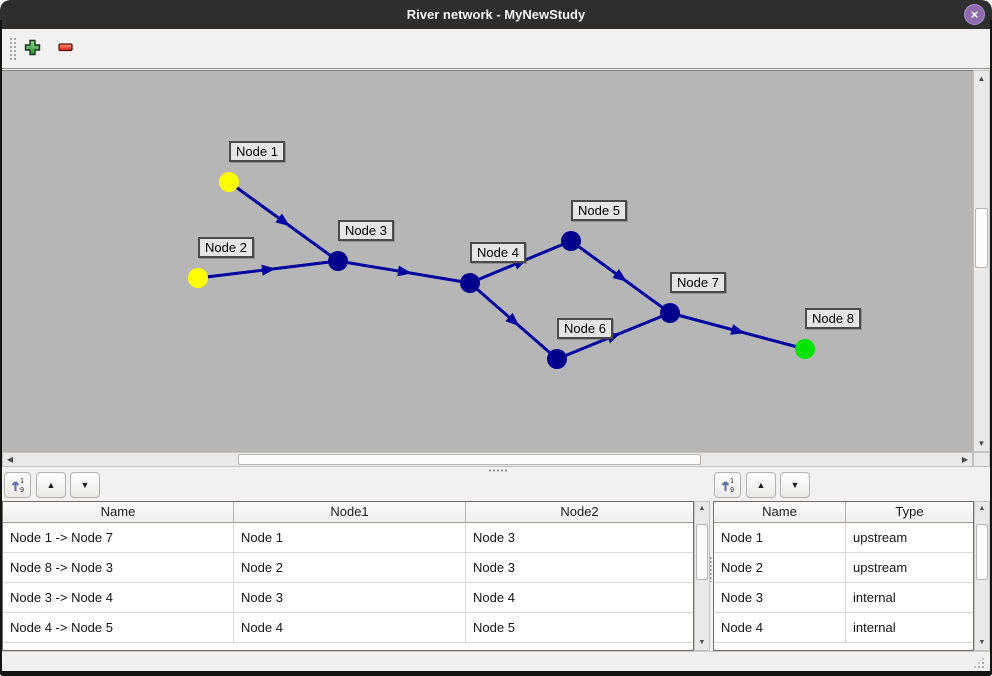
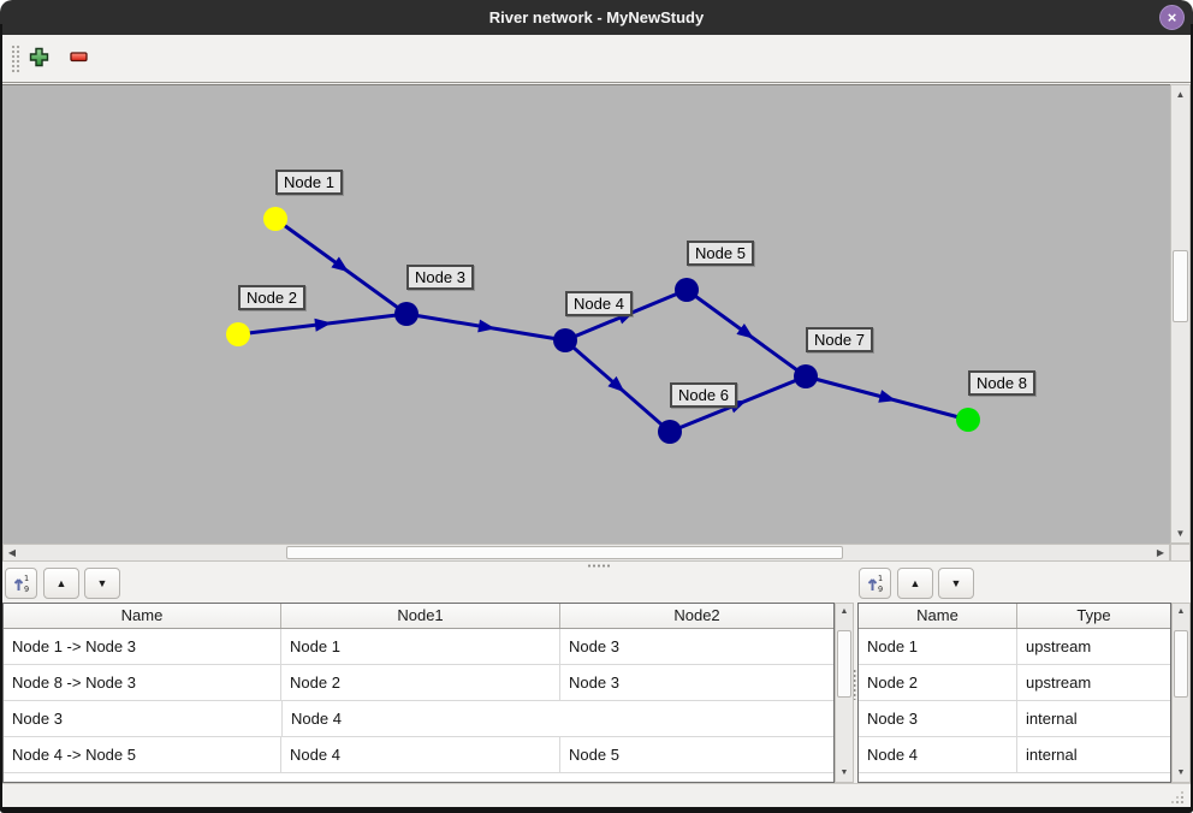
  River network - MyNewStudy
  ×
  Node 1
  Node 2
  Node 3
  Node 4
  Node 5
  Node 6
  Node 7
  Node 8
  ▲
  ▼
  ◀
  ▶
  1
  9
  ▲
  ▼
  1
  9
  ▲
  ▼
  Name
  Node1
  Node2
- Node 1 -> Node 7
+ Node 1 -> Node 3
  Node 1
  Node 3
  Node 8 -> Node 3
  Node 2
  Node 3
- Node 3 -> Node 4
  Node 3
  Node 4
  Node 4 -> Node 5
  Node 4
  Node 5
  Name
  Type
  Node 1
  upstream
  Node 2
  upstream
  Node 3
  internal
  Node 4
  internal
